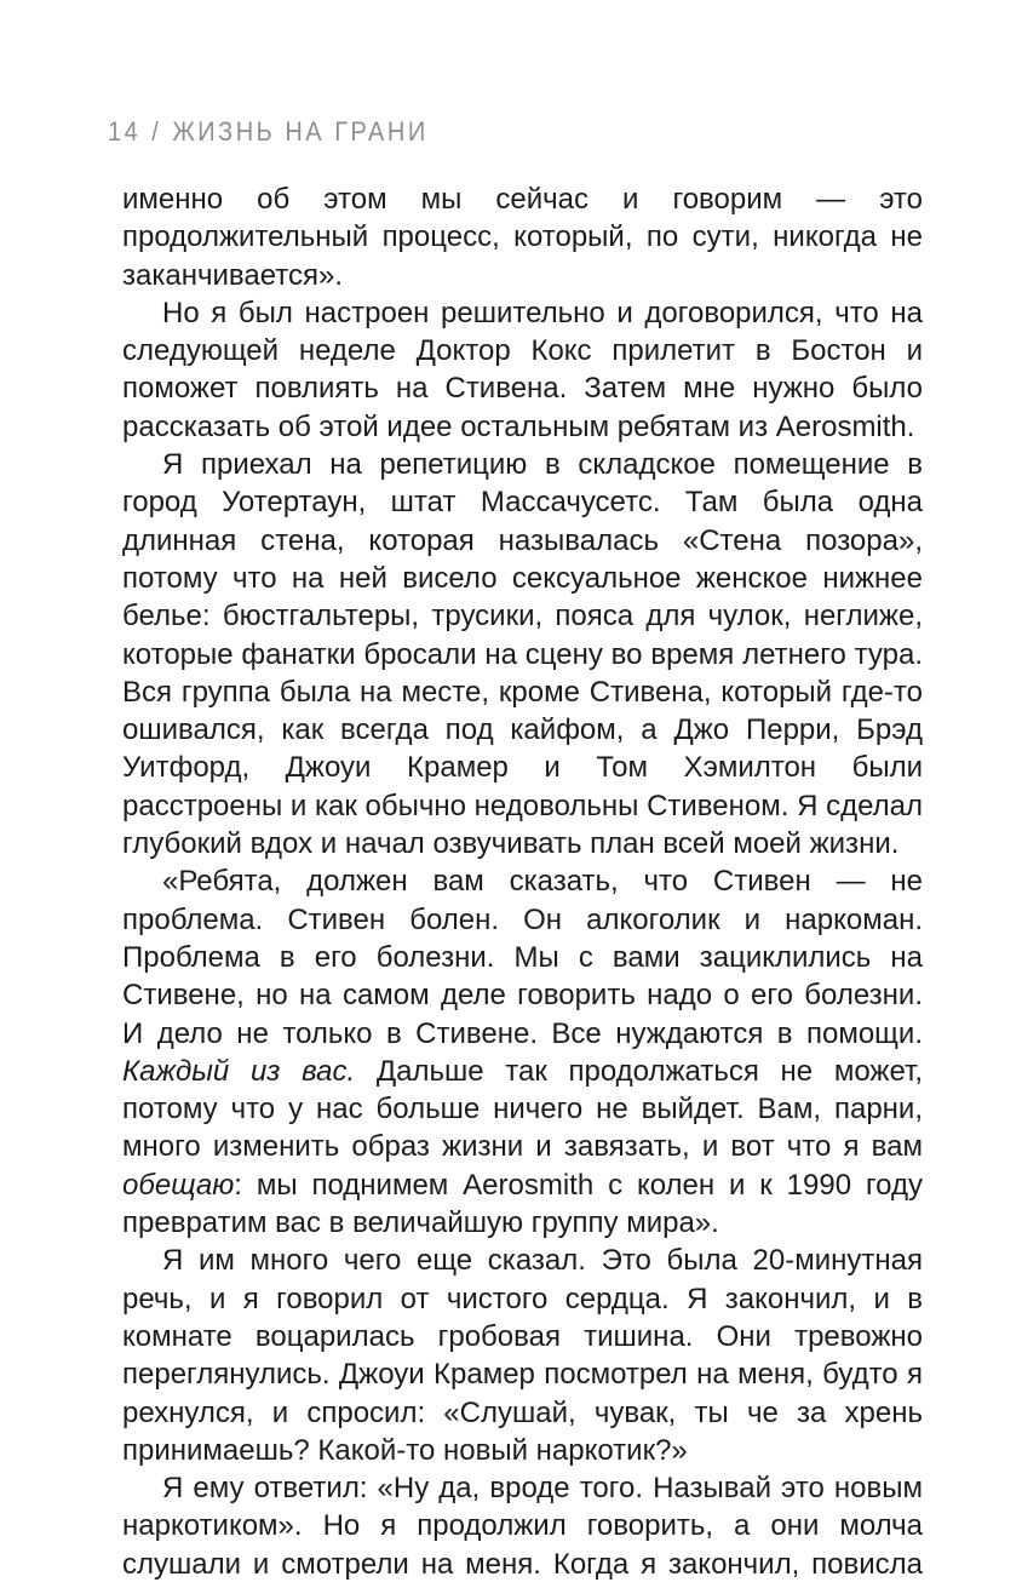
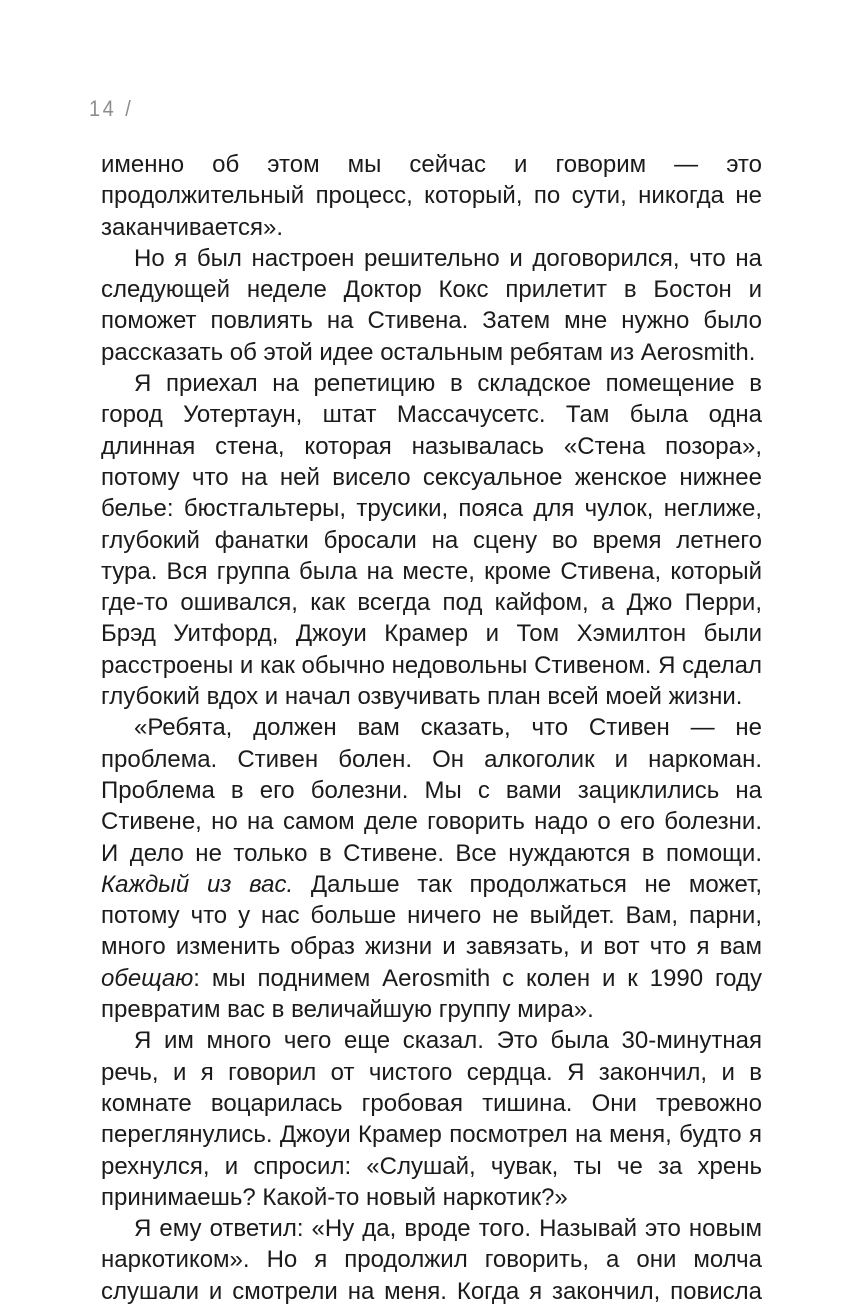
  14
  /
- ЖИЗНЬ НА ГРАНИ
  именно об этом мы сейчас и говорим — это продолжительный процесс, который, по сути, никогда не заканчивается».
  Но я был настроен решительно и договорился, что на следующей неделе Доктор Кокс прилетит в Бостон и поможет повлиять на Стивена. Затем мне нужно было рассказать об этой идее остальным ребятам из Aerosmith.
- Я приехал на репетицию в складское помещение в город Уотертаун, штат Массачусетс. Там была одна длинная стена, которая называлась «Стена позора», потому что на ней висело сексуальное женское нижнее белье: бюстгальтеры, трусики, пояса для чулок, неглиже, которые фанатки бросали на сцену во время летнего тура. Вся группа была на месте, кроме Стивена, который где-то ошивался, как всегда под кайфом, а Джо Перри, Брэд Уитфорд, Джоуи Крамер и Том Хэмилтон были расстроены и как обычно недовольны Стивеном. Я сделал глубокий вдох и начал озвучивать план всей моей жизни.
+ Я приехал на репетицию в складское помещение в город Уотертаун, штат Массачусетс. Там была одна длинная стена, которая называлась «Стена позора», потому что на ней висело сексуальное женское нижнее белье: бюстгальтеры, трусики, пояса для чулок, неглиже, глубокий фанатки бросали на сцену во время летнего тура. Вся группа была на месте, кроме Стивена, который где-то ошивался, как всегда под кайфом, а Джо Перри, Брэд Уитфорд, Джоуи Крамер и Том Хэмилтон были расстроены и как обычно недовольны Стивеном. Я сделал глубокий вдох и начал озвучивать план всей моей жизни.
  «Ребята, должен вам сказать, что Стивен — не проблема. Стивен болен. Он алкоголик и наркоман. Проблема в его болезни. Мы с вами зациклились на Стивене, но на самом деле говорить надо о его болезни. И дело не только в Стивене. Все нуждаются в помощи. Каждый из вас. Дальше так продолжаться не может, потому что у нас больше ничего не выйдет. Вам, парни, много изменить образ жизни и завязать, и вот что я вам обещаю: мы поднимем Aerosmith с колен и к 1990 году превратим вас в величайшую группу мира».
- Я им много чего еще сказал. Это была 20-минутная речь, и я говорил от чистого сердца. Я закончил, и в комнате воцарилась гробовая тишина. Они тревожно переглянулись. Джоуи Крамер посмотрел на меня, будто я рехнулся, и спросил: «Слушай, чувак, ты че за хрень принимаешь? Какой-то новый наркотик?»
+ Я им много чего еще сказал. Это была 30-минутная речь, и я говорил от чистого сердца. Я закончил, и в комнате воцарилась гробовая тишина. Они тревожно переглянулись. Джоуи Крамер посмотрел на меня, будто я рехнулся, и спросил: «Слушай, чувак, ты че за хрень принимаешь? Какой-то новый наркотик?»
  Я ему ответил: «Ну да, вроде того. Называй это новым наркотиком». Но я продолжил говорить, а они молча слушали и смотрели на меня. Когда я закончил, повисла
